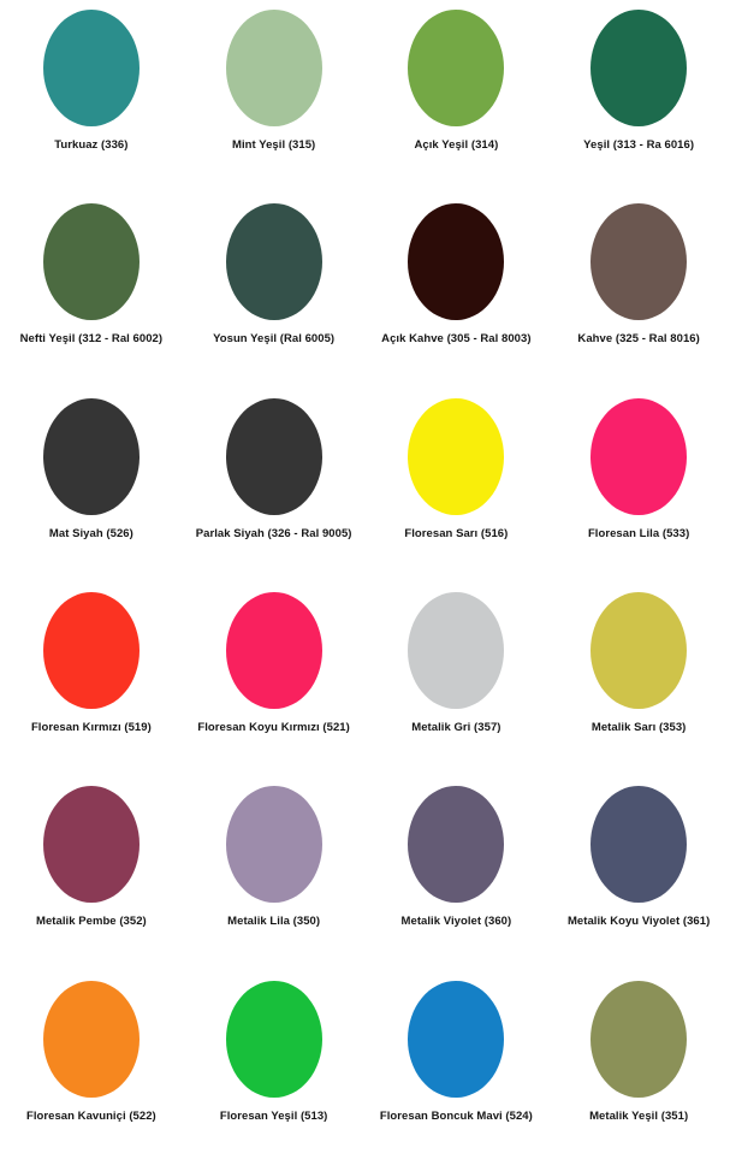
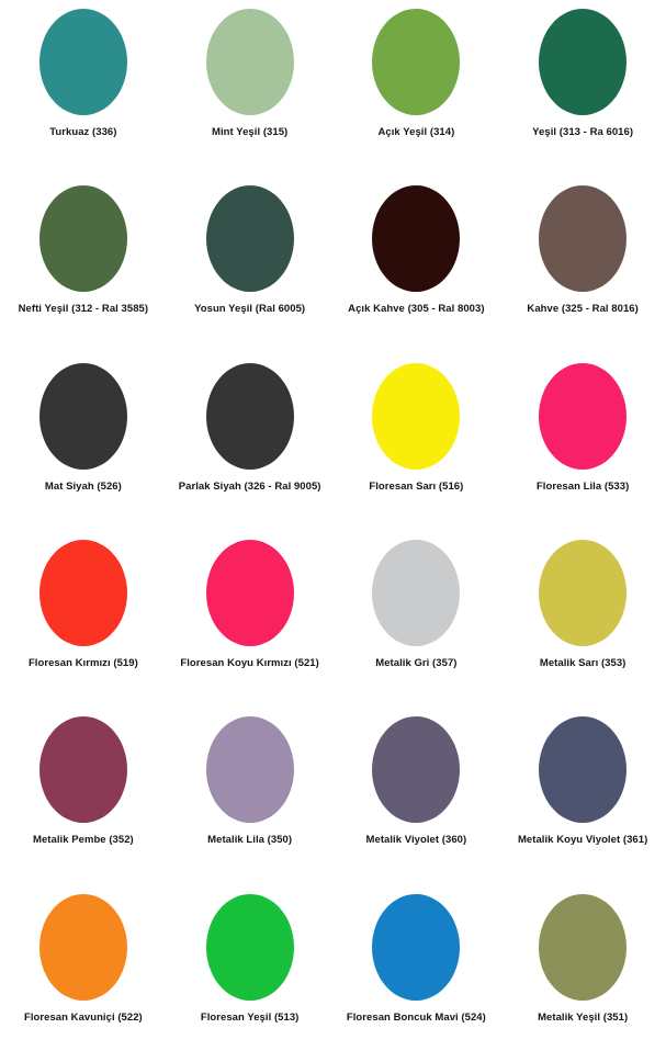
  Turkuaz (336)
  Mint Yeşil (315)
  Açık Yeşil (314)
  Yeşil (313 - Ra 6016)
- Nefti Yeşil (312 - Ral 6002)
+ Nefti Yeşil (312 - Ral 3585)
  Yosun Yeşil (Ral 6005)
  Açık Kahve (305 - Ral 8003)
  Kahve (325 - Ral 8016)
  Mat Siyah (526)
  Parlak Siyah (326 - Ral 9005)
  Floresan Sarı (516)
  Floresan Lila (533)
  Floresan Kırmızı (519)
  Floresan Koyu Kırmızı (521)
  Metalik Gri (357)
  Metalik Sarı (353)
  Metalik Pembe (352)
  Metalik Lila (350)
  Metalik Viyolet (360)
  Metalik Koyu Viyolet (361)
  Floresan Kavuniçi (522)
  Floresan Yeşil (513)
  Floresan Boncuk Mavi (524)
  Metalik Yeşil (351)
